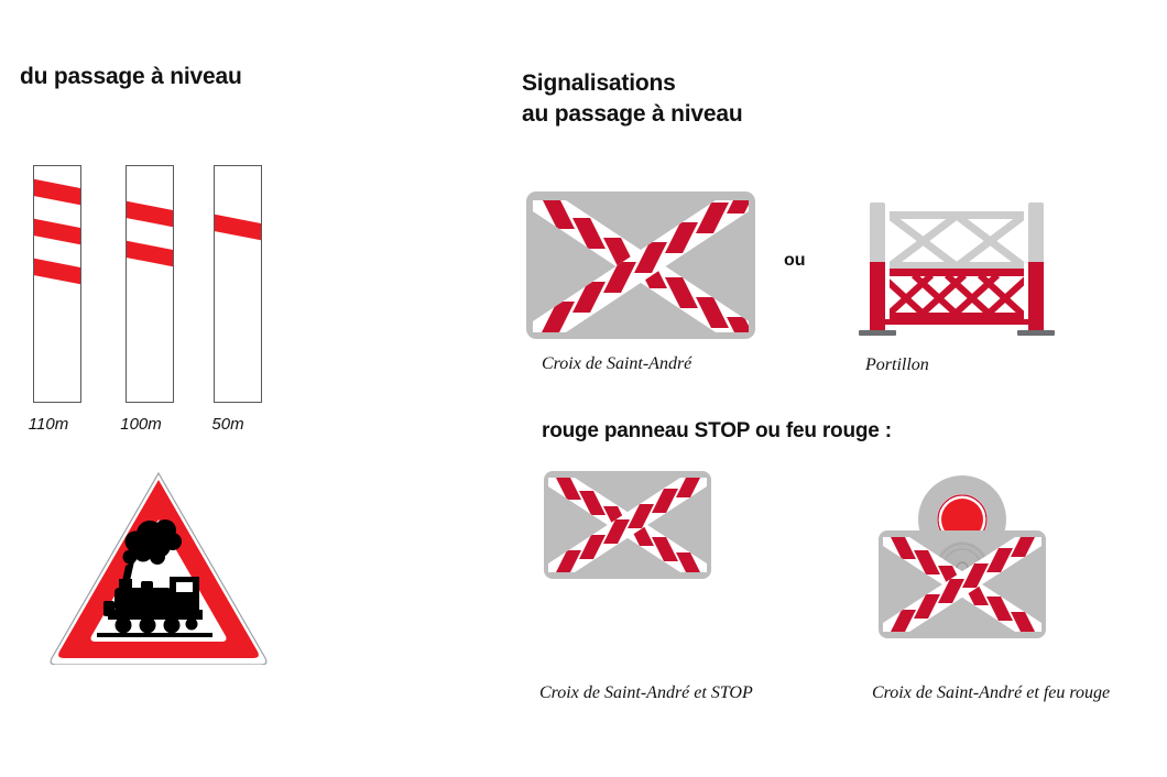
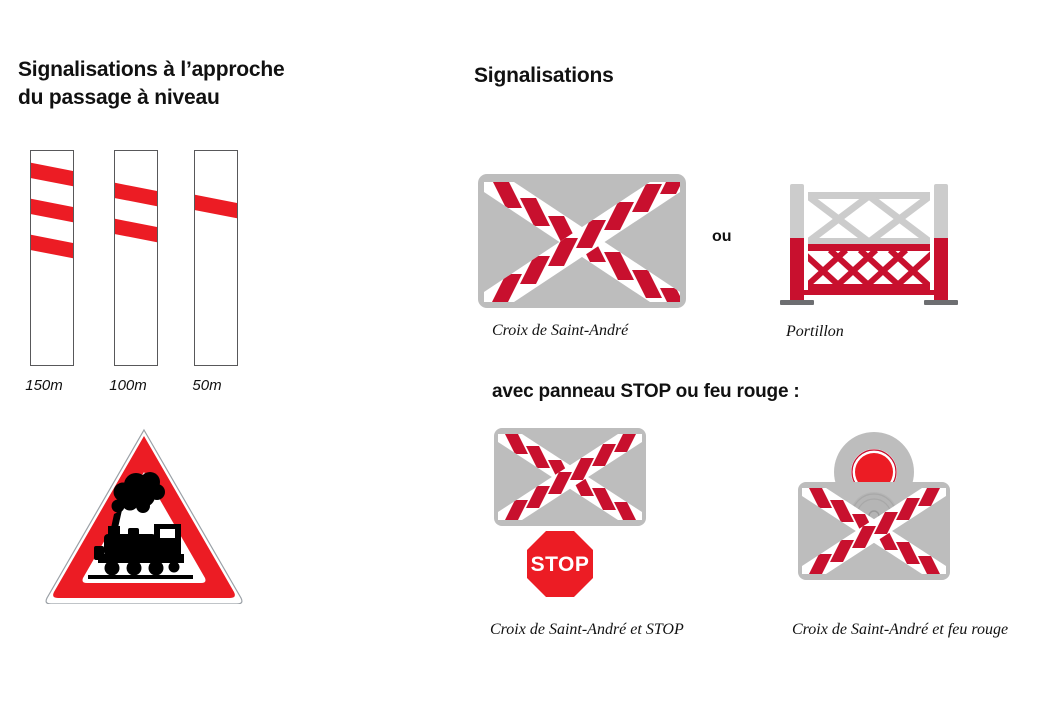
+ Signalisations à l’approche
  du passage à niveau
- 110m
+ 150m
  100m
  50m
  Signalisations
- au passage à niveau
  Croix de Saint-André
  ou
  Portillon
- rouge panneau STOP ou feu rouge :
+ avec panneau STOP ou feu rouge :
+ STOP
  Croix de Saint-André et STOP
  Croix de Saint-André et feu rouge
